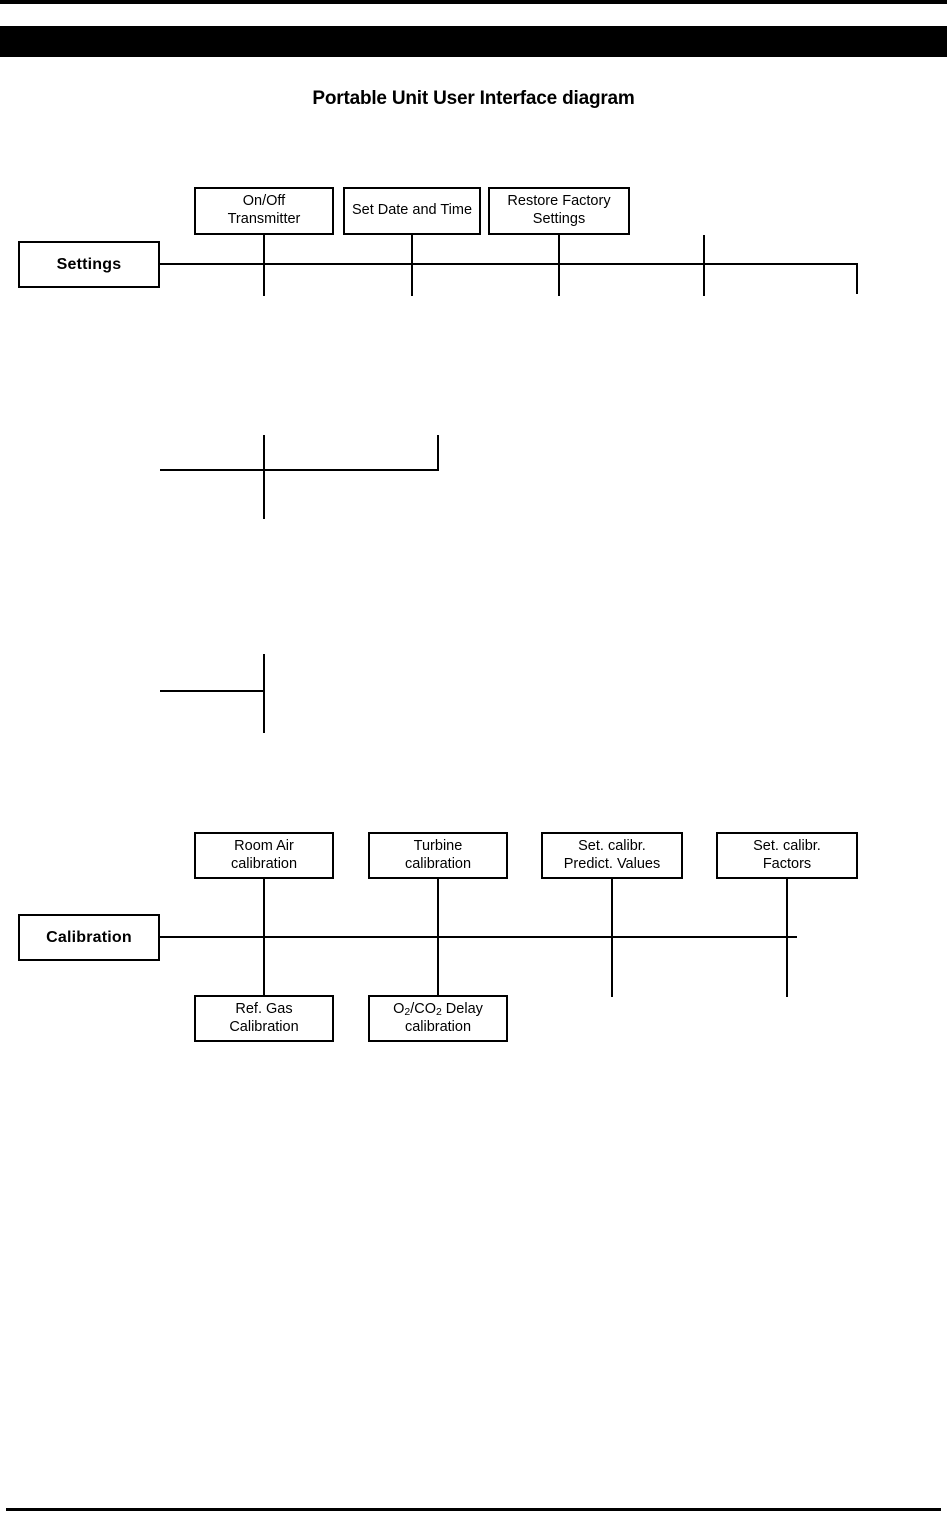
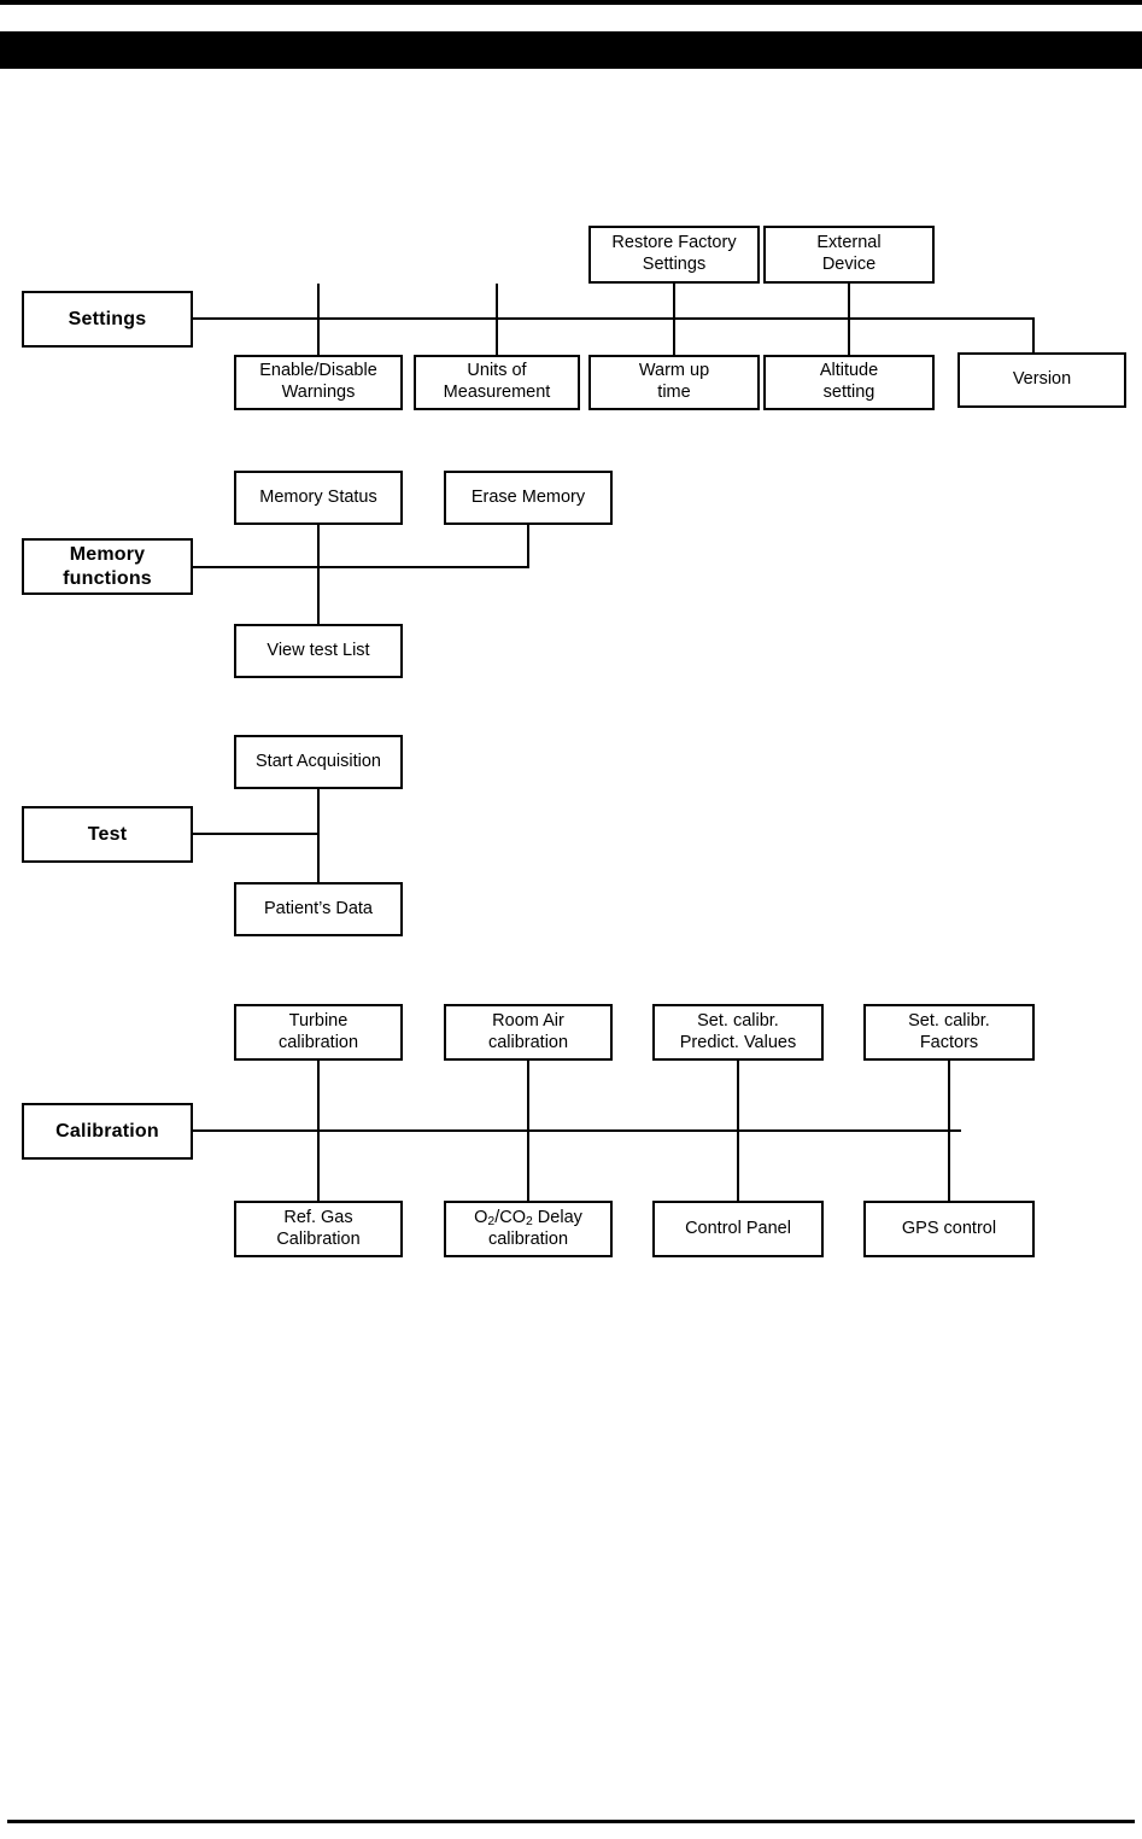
- Portable Unit User Interface diagram
  Settings
- On/Off
- Transmitter
- Set Date and Time
  Restore Factory
  Settings
+ External
+ Device
+ Enable/Disable
+ Warnings
+ Units of
+ Measurement
+ Warm up
+ time
+ Altitude
+ setting
+ Version
+ Memory
+ functions
+ Memory Status
+ Erase Memory
+ View test List
+ Test
+ Start Acquisition
+ Patient’s Data
  Calibration
- Room Air
+ Turbine
  calibration
- Turbine
+ Room Air
  calibration
  Set. calibr.
  Predict. Values
  Set. calibr.
  Factors
  Ref. Gas
  Calibration
  O2/CO2 Delay
  calibration
+ Control Panel
+ GPS control
